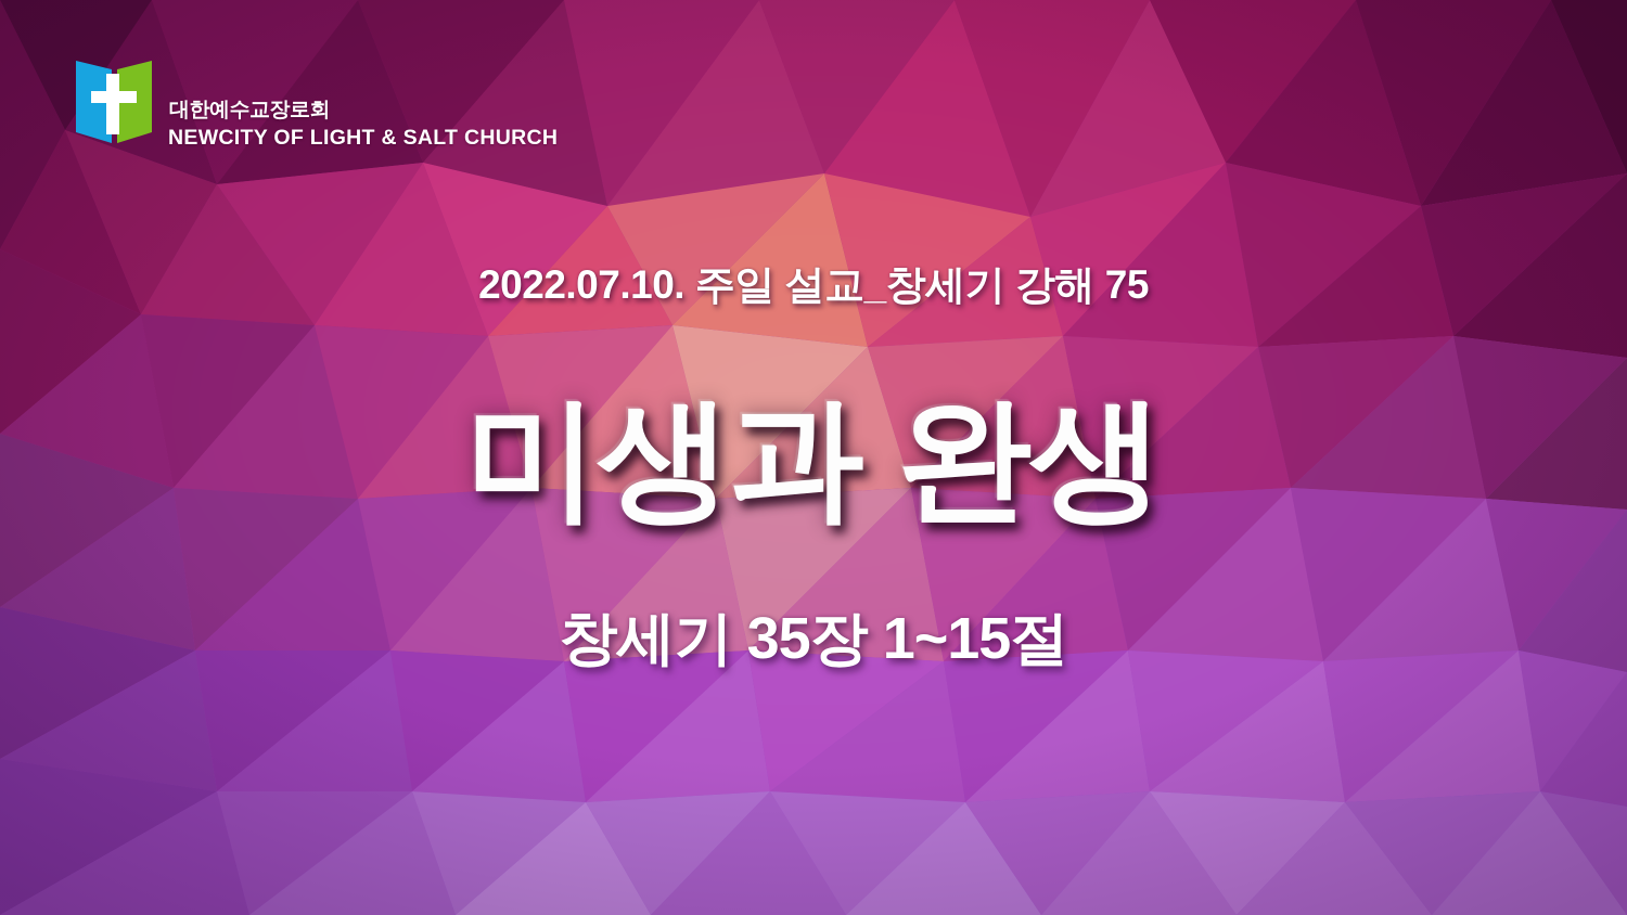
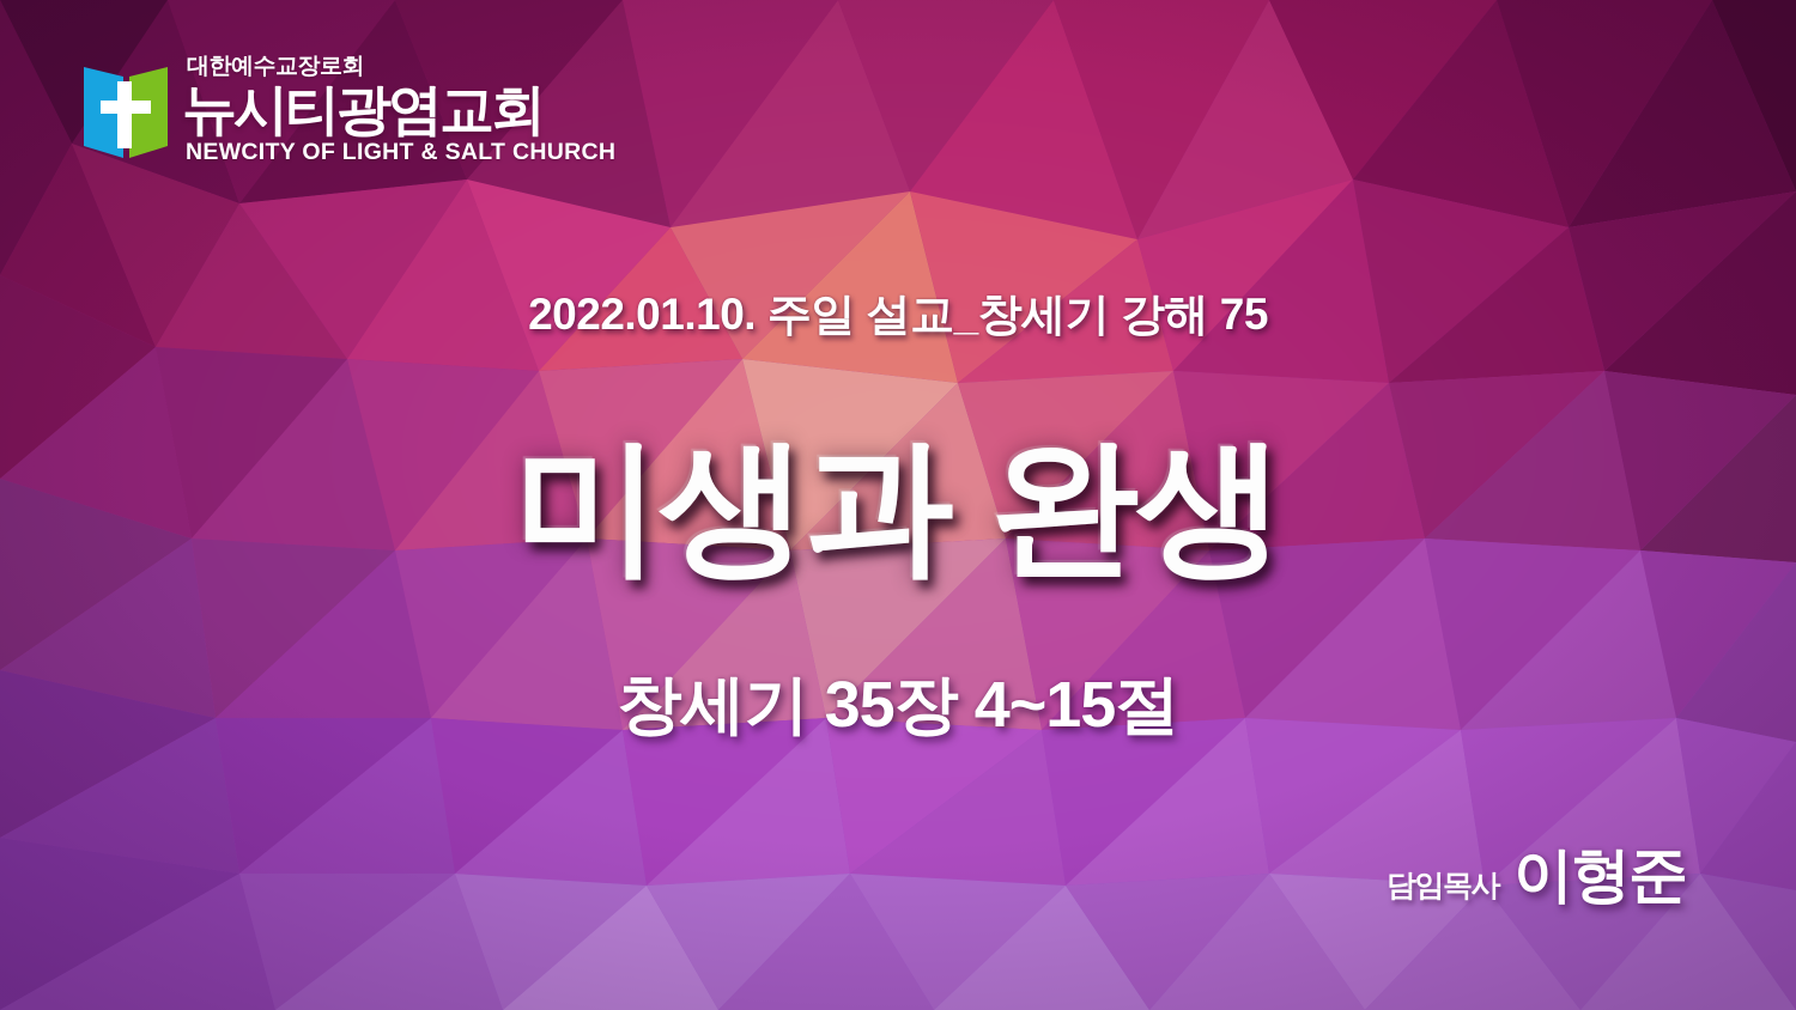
  대한예수교장로회
+ 뉴시티광염교회
  NEWCITY OF LIGHT & SALT CHURCH
- 2022.07.10. 주일 설교_창세기 강해 75
+ 2022.01.10. 주일 설교_창세기 강해 75
  미생과 완생
- 창세기 35장 1~15절
+ 창세기 35장 4~15절
+ 담임목사
+ 이형준
